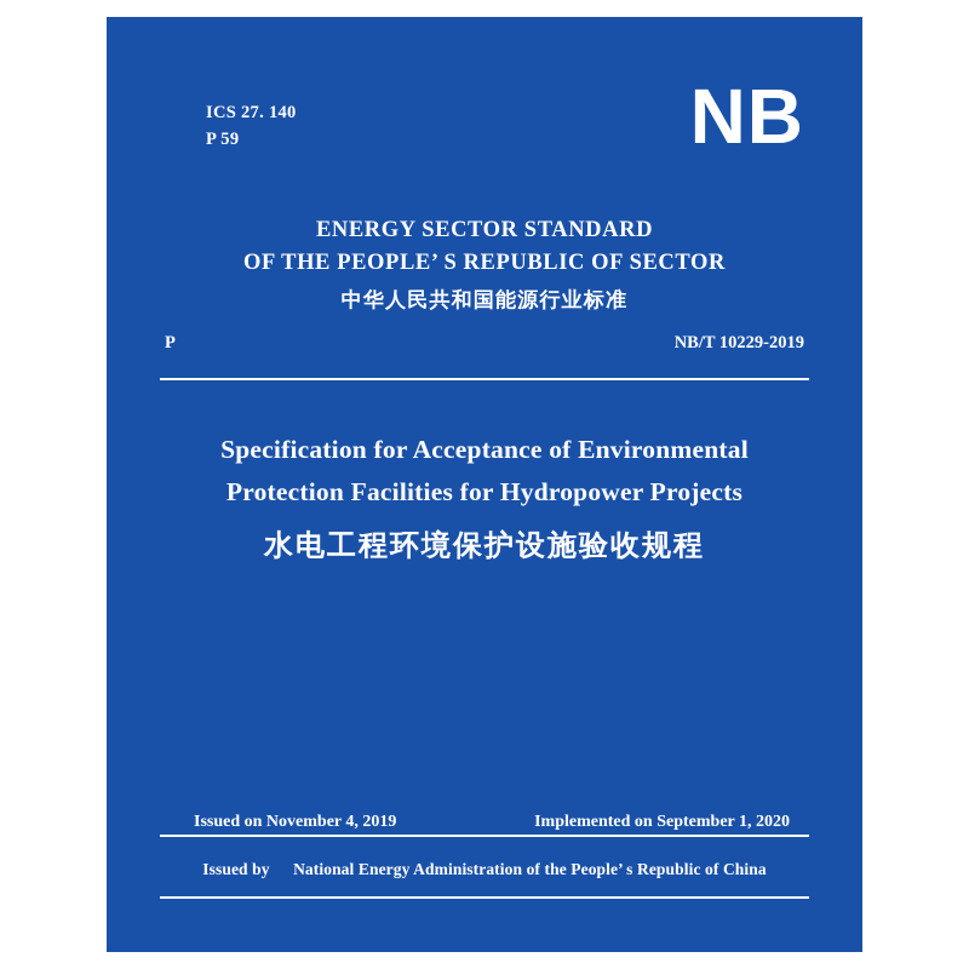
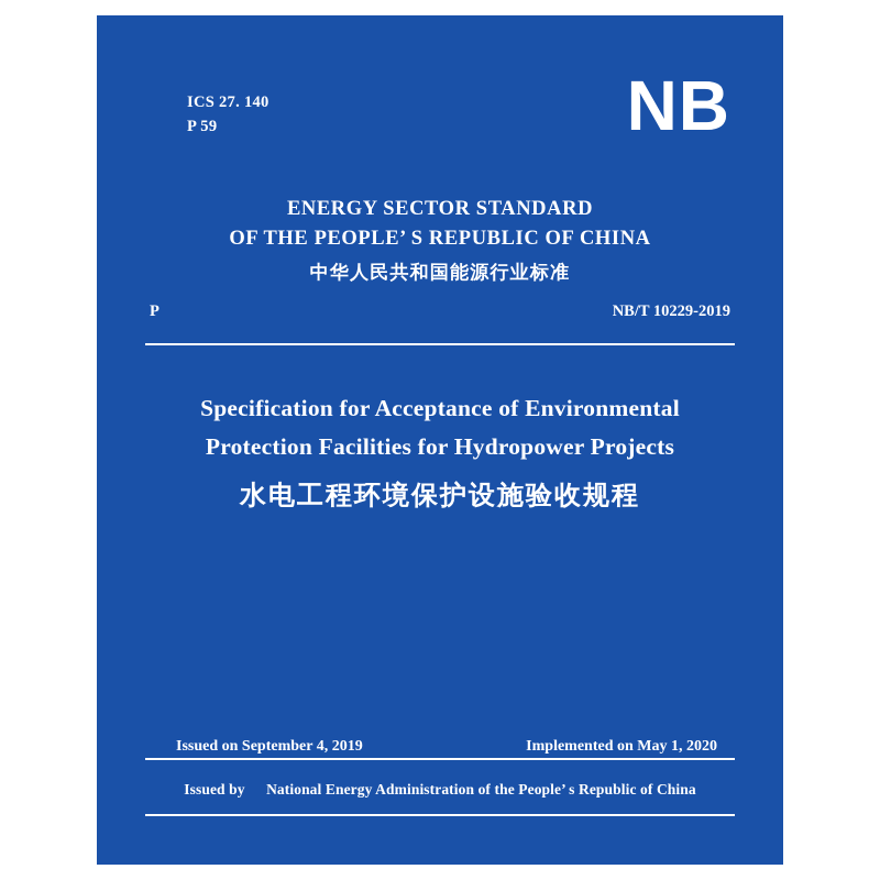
  ICS 27. 140
  P 59
  NB
  ENERGY SECTOR STANDARD
- OF THE PEOPLE’ S REPUBLIC OF SECTOR
+ OF THE PEOPLE’ S REPUBLIC OF CHINA
  中华人民共和国能源行业标准
  P
  NB/T 10229-2019
  Specification for Acceptance of Environmental
  Protection Facilities for Hydropower Projects
  水电工程环境保护设施验收规程
- Issued on November 4, 2019
+ Issued on September 4, 2019
- Implemented on September 1, 2020
+ Implemented on May 1, 2020
  Issued by National Energy Administration of the People’ s Republic of China
